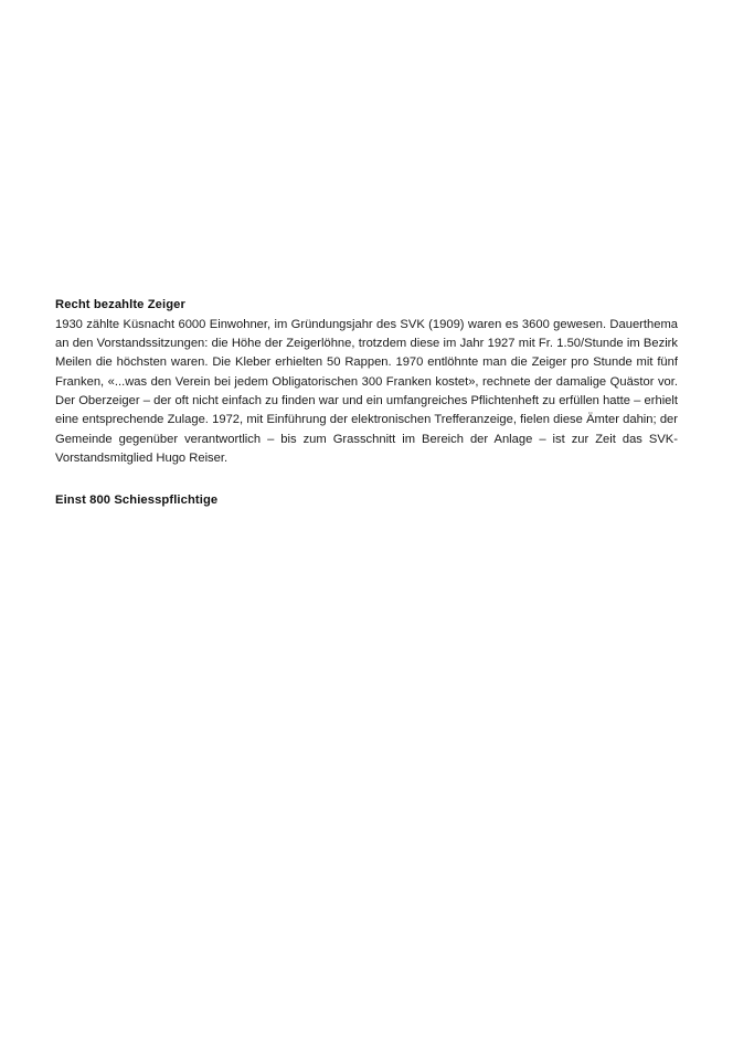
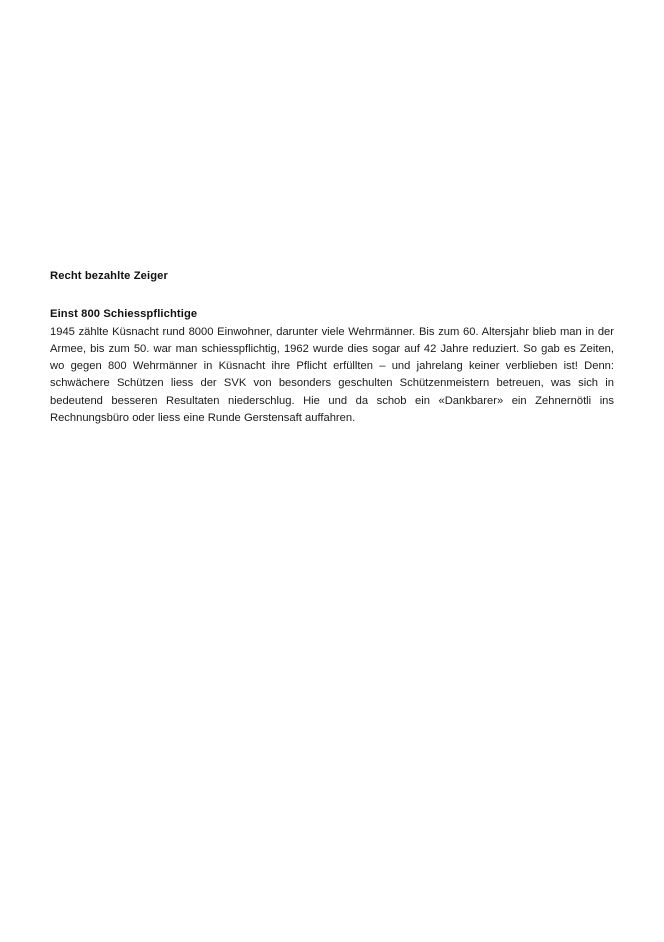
  Recht bezahlte Zeiger
- 1930 zählte Küsnacht 6000 Einwohner, im Gründungsjahr des SVK (1909) waren es 3600 gewesen. Dauerthema an den Vorstandssitzungen: die Höhe der Zeigerlöhne, trotzdem diese im Jahr 1927 mit Fr. 1.50/Stunde im Bezirk Meilen die höchsten waren. Die Kleber erhielten 50 Rappen. 1970 entlöhnte man die Zeiger pro Stunde mit fünf Franken, «...was den Verein bei jedem Obligatorischen 300 Franken kostet», rechnete der damalige Quästor vor. Der Oberzeiger – der oft nicht einfach zu finden war und ein umfangreiches Pflichtenheft zu erfüllen hatte – erhielt eine entsprechende Zulage. 1972, mit Einführung der elektronischen Trefferanzeige, fielen diese Ämter dahin; der Gemeinde gegenüber verantwortlich – bis zum Grasschnitt im Bereich der Anlage – ist zur Zeit das SVK-Vorstandsmitglied Hugo Reiser.
  Einst 800 Schiesspflichtige
+ 1945 zählte Küsnacht rund 8000 Einwohner, darunter viele Wehrmänner. Bis zum 60. Altersjahr blieb man in der Armee, bis zum 50. war man schiesspflichtig, 1962 wurde dies sogar auf 42 Jahre reduziert. So gab es Zeiten, wo gegen 800 Wehrmänner in Küsnacht ihre Pflicht erfüllten – und jahrelang keiner verblieben ist! Denn: schwächere Schützen liess der SVK von besonders geschulten Schützenmeistern betreuen, was sich in bedeutend besseren Resultaten niederschlug. Hie und da schob ein «Dankbarer» ein Zehnernötli ins Rechnungsbüro oder liess eine Runde Gerstensaft auffahren.
